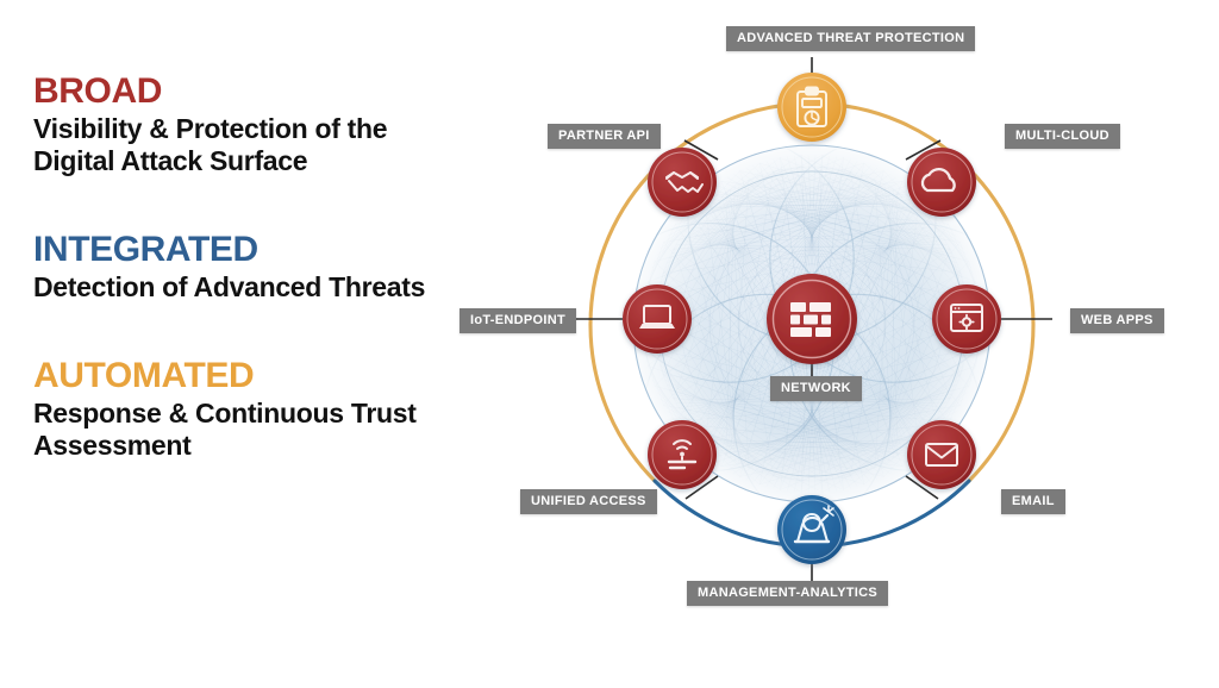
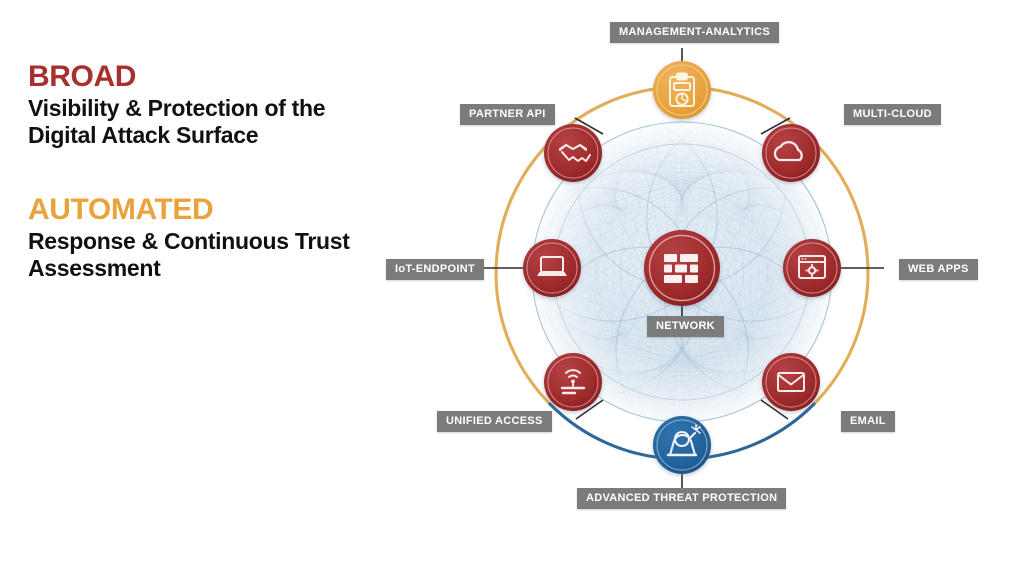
  BROAD
  Visibility & Protection of the Digital Attack Surface
- INTEGRATED
- Detection of Advanced Threats
  AUTOMATED
  Response & Continuous Trust Assessment
- ADVANCED THREAT PROTECTION
+ MANAGEMENT-ANALYTICS
  PARTNER API
  MULTI-CLOUD
  IoT-ENDPOINT
  WEB APPS
  UNIFIED ACCESS
  EMAIL
- MANAGEMENT-ANALYTICS
+ ADVANCED THREAT PROTECTION
  NETWORK
